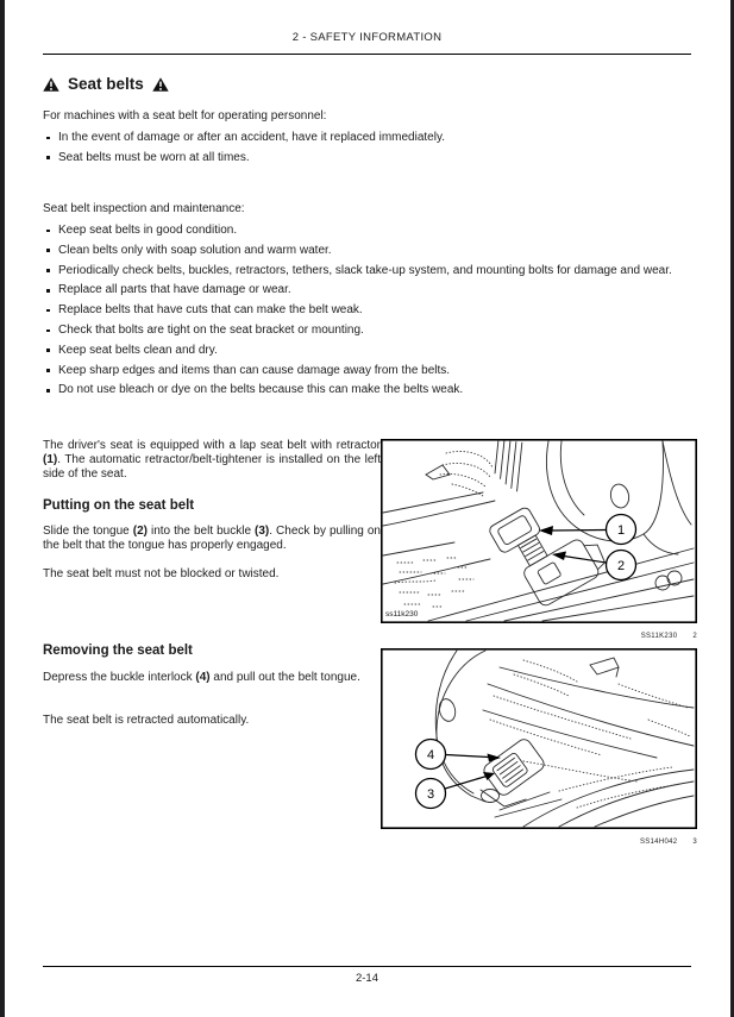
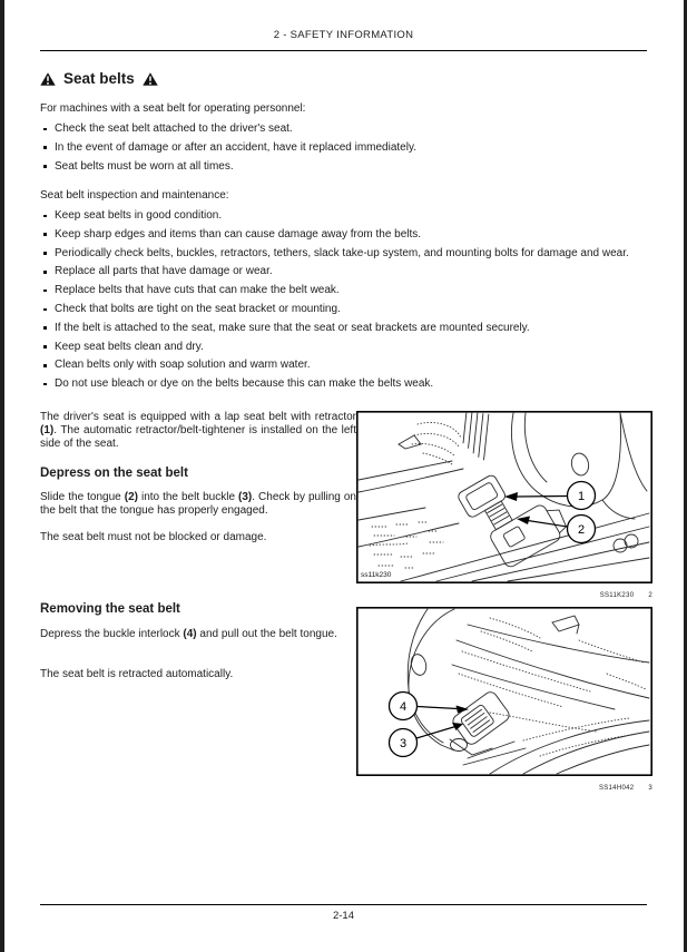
  2 - SAFETY INFORMATION
  Seat belts
  For machines with a seat belt for operating personnel:
+ Check the seat belt attached to the driver's seat.
  In the event of damage or after an accident, have it replaced immediately.
  Seat belts must be worn at all times.
  Seat belt inspection and maintenance:
  Keep seat belts in good condition.
- Clean belts only with soap solution and warm water.
+ Keep sharp edges and items than can cause damage away from the belts.
  Periodically check belts, buckles, retractors, tethers, slack take-up system, and mounting bolts for damage and wear.
  Replace all parts that have damage or wear.
  Replace belts that have cuts that can make the belt weak.
  Check that bolts are tight on the seat bracket or mounting.
+ If the belt is attached to the seat, make sure that the seat or seat brackets are mounted securely.
  Keep seat belts clean and dry.
- Keep sharp edges and items than can cause damage away from the belts.
+ Clean belts only with soap solution and warm water.
  Do not use bleach or dye on the belts because this can make the belts weak.
  The driver's seat is equipped with a lap seat belt with retractor (1). The automatic retractor/belt-tightener is installed on the left side of the seat.
- Putting on the seat belt
+ Depress on the seat belt
  Slide the tongue (2) into the belt buckle (3). Check by pulling on the belt that the tongue has properly engaged.
- The seat belt must not be blocked or twisted.
+ The seat belt must not be blocked or damage.
  Removing the seat belt
  Depress the buckle interlock (4) and pull out the belt tongue.
  The seat belt is retracted automatically.
  1
  2
  4
  3
  2-14
